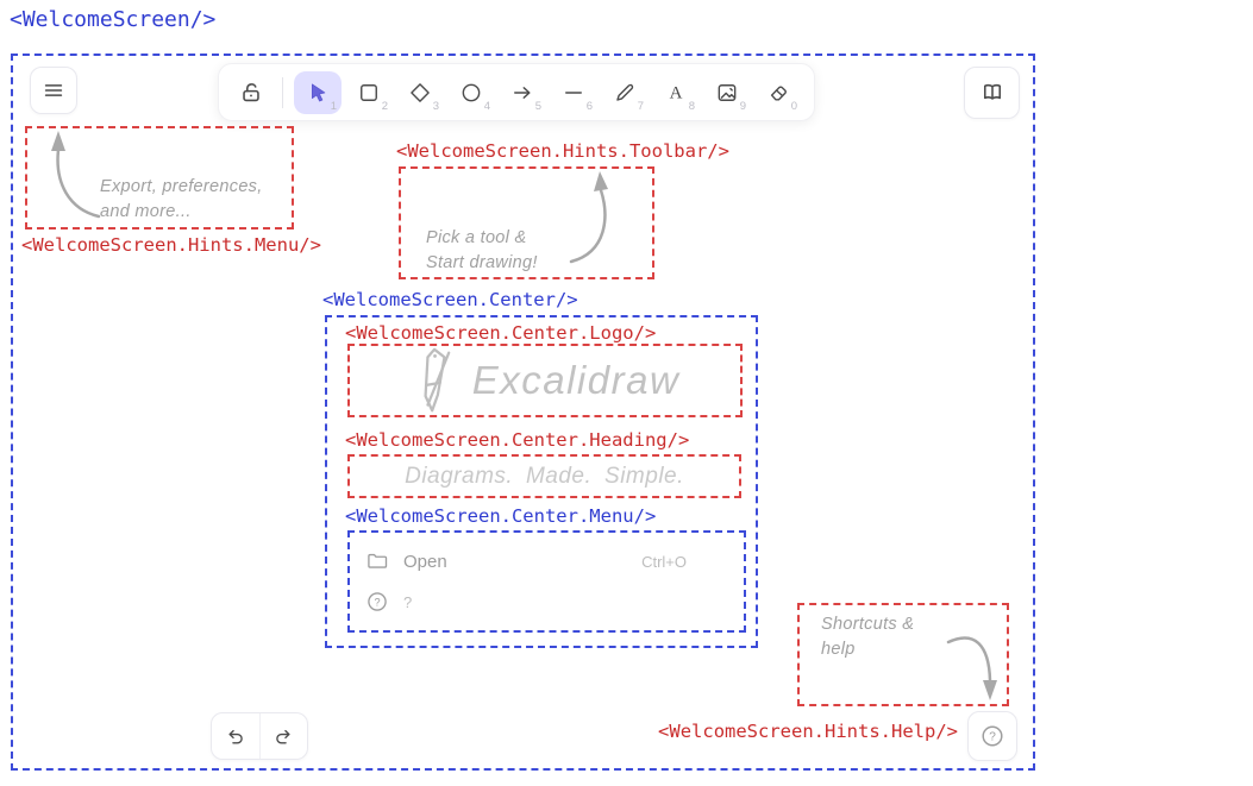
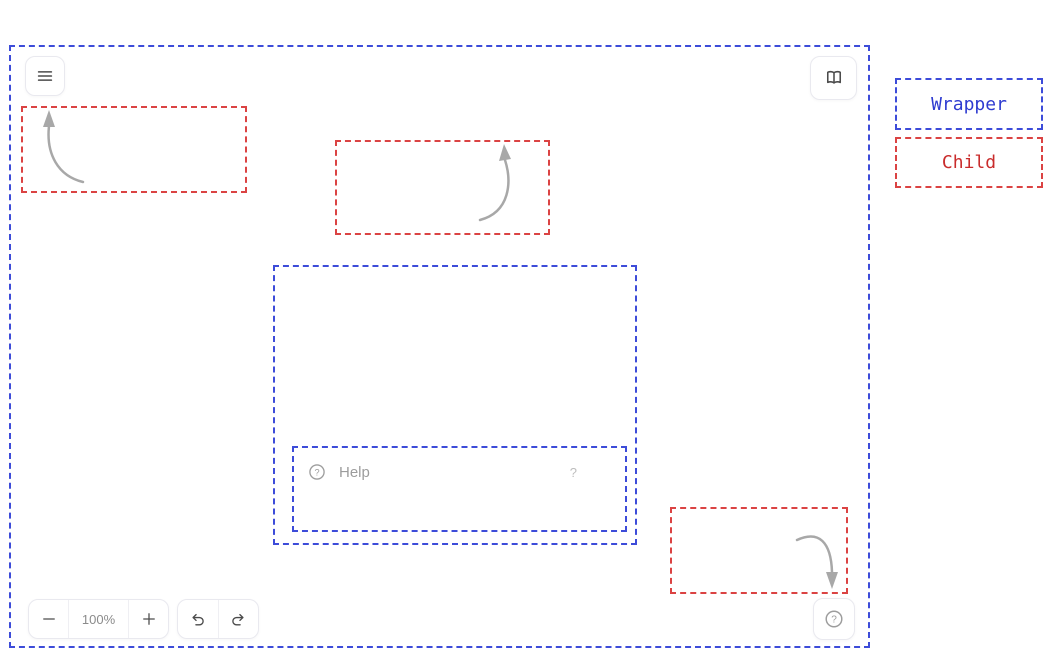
- <WelcomeScreen/>
- 1
- 2
- 3
- 4
- 5
- 6
- 7
- A
- 8
- 9
- 0
- Export, preferences,
- and more...
- <WelcomeScreen.Hints.Menu/>
- <WelcomeScreen.Hints.Toolbar/>
- Pick a tool &
- Start drawing!
- <WelcomeScreen.Center/>
- <WelcomeScreen.Center.Logo/>
- Excalidraw
- <WelcomeScreen.Center.Heading/>
- Diagrams. Made. Simple.
- <WelcomeScreen.Center.Menu/>
- Open
- Ctrl+O
  ?
+ Help
  ?
- Shortcuts &
- help
- <WelcomeScreen.Hints.Help/>
  ?
+ 100%
+ Wrapper
+ Child
